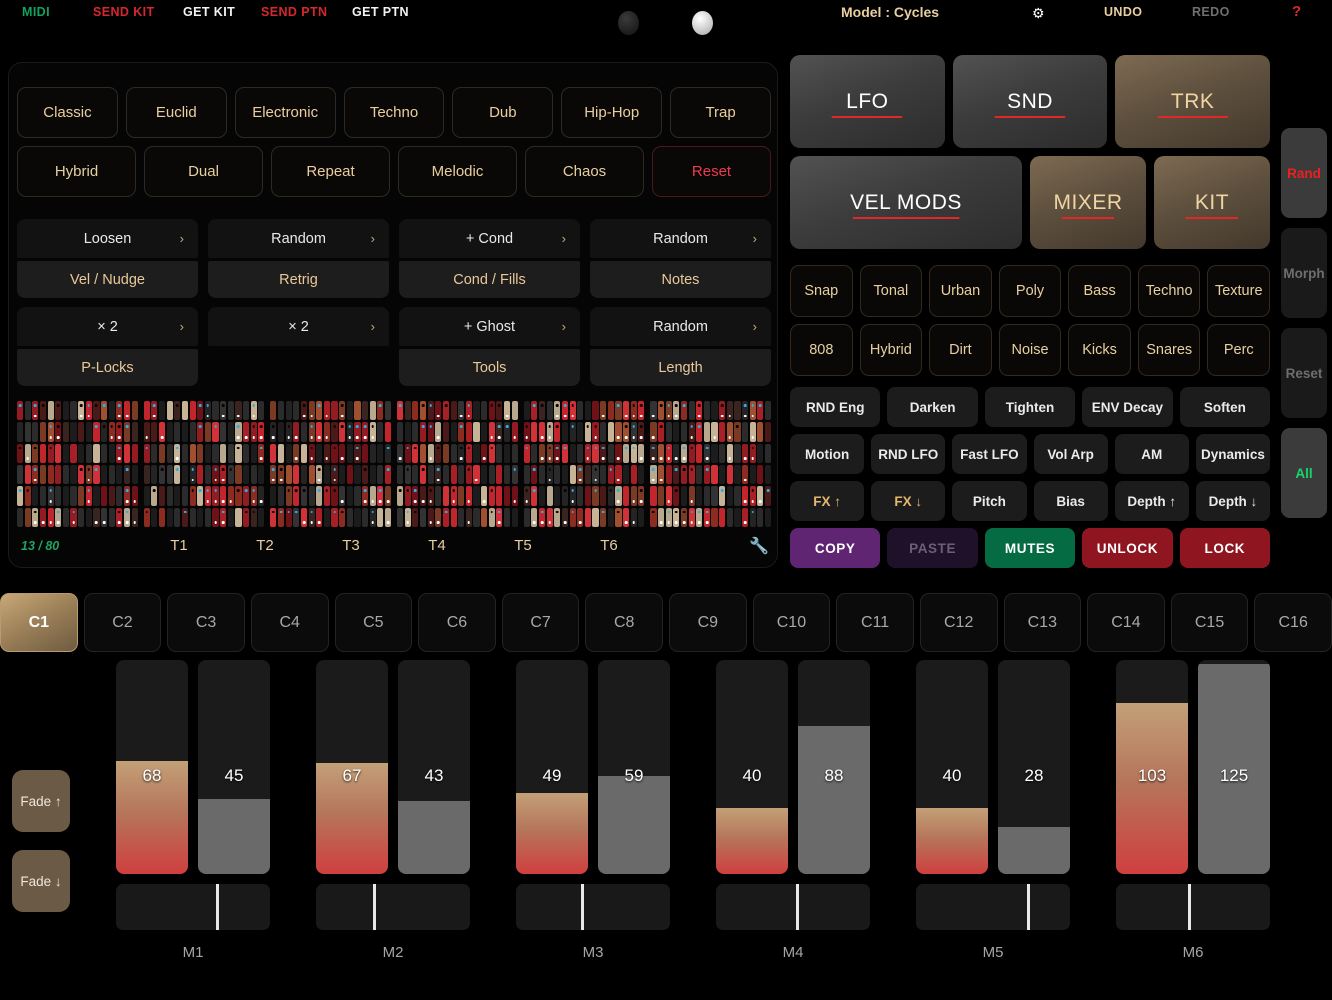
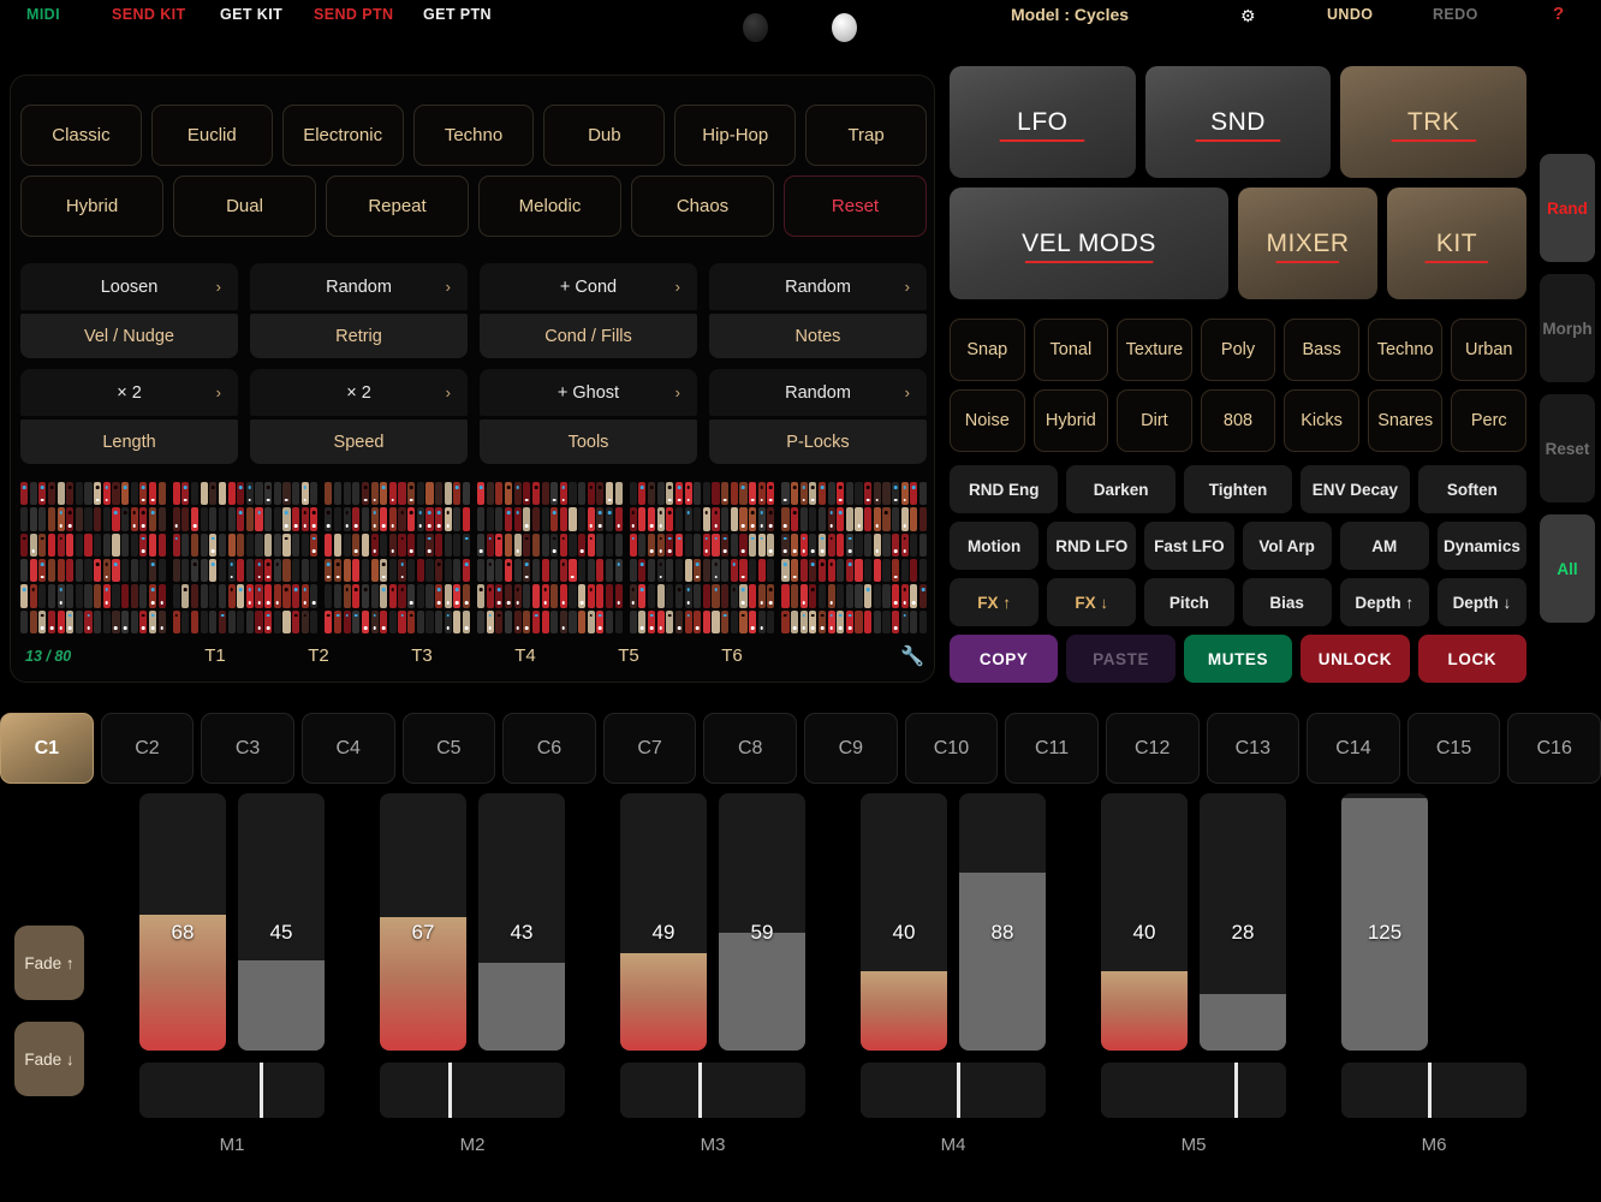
  MIDI
  SEND KIT
  GET KIT
  SEND PTN
  GET PTN
  Model : Cycles
  ⚙
  UNDO
  REDO
  ?
  Classic
  Euclid
  Electronic
  Techno
  Dub
  Hip-Hop
  Trap
  Hybrid
  Dual
  Repeat
  Melodic
  Chaos
  Reset
  Loosen
  ›
  Vel / Nudge
  × 2
  ›
- P-Locks
+ Length
  Random
  ›
  Retrig
  × 2
  ›
+ Speed
  + Cond
  ›
  Cond / Fills
  + Ghost
  ›
  Tools
  Random
  ›
  Notes
  Random
  ›
- Length
+ P-Locks
  13 / 80
  T1
  T2
  T3
  T4
  T5
  T6
  🔧
  LFO
  SND
  TRK
  VEL MODS
  MIXER
  KIT
  Snap
  Tonal
- Urban
+ Texture
  Poly
  Bass
  Techno
- Texture
+ Urban
- 808
+ Noise
  Hybrid
  Dirt
- Noise
+ 808
  Kicks
  Snares
  Perc
  RND Eng
  Darken
  Tighten
  ENV Decay
  Soften
  Motion
  RND LFO
  Fast LFO
  Vol Arp
  AM
  Dynamics
  FX ↑
  FX ↓
  Pitch
  Bias
  Depth ↑
  Depth ↓
  COPY
  PASTE
  MUTES
  UNLOCK
  LOCK
  Rand
  Morph
  Reset
  All
  C1
  C2
  C3
  C4
  C5
  C6
  C7
  C8
  C9
  C10
  C11
  C12
  C13
  C14
  C15
  C16
  Fade ↑
  Fade ↓
  68
  45
  M1
  67
  43
  M2
  49
  59
  M3
  40
  88
  M4
  40
  28
  M5
- 103
  125
  M6
